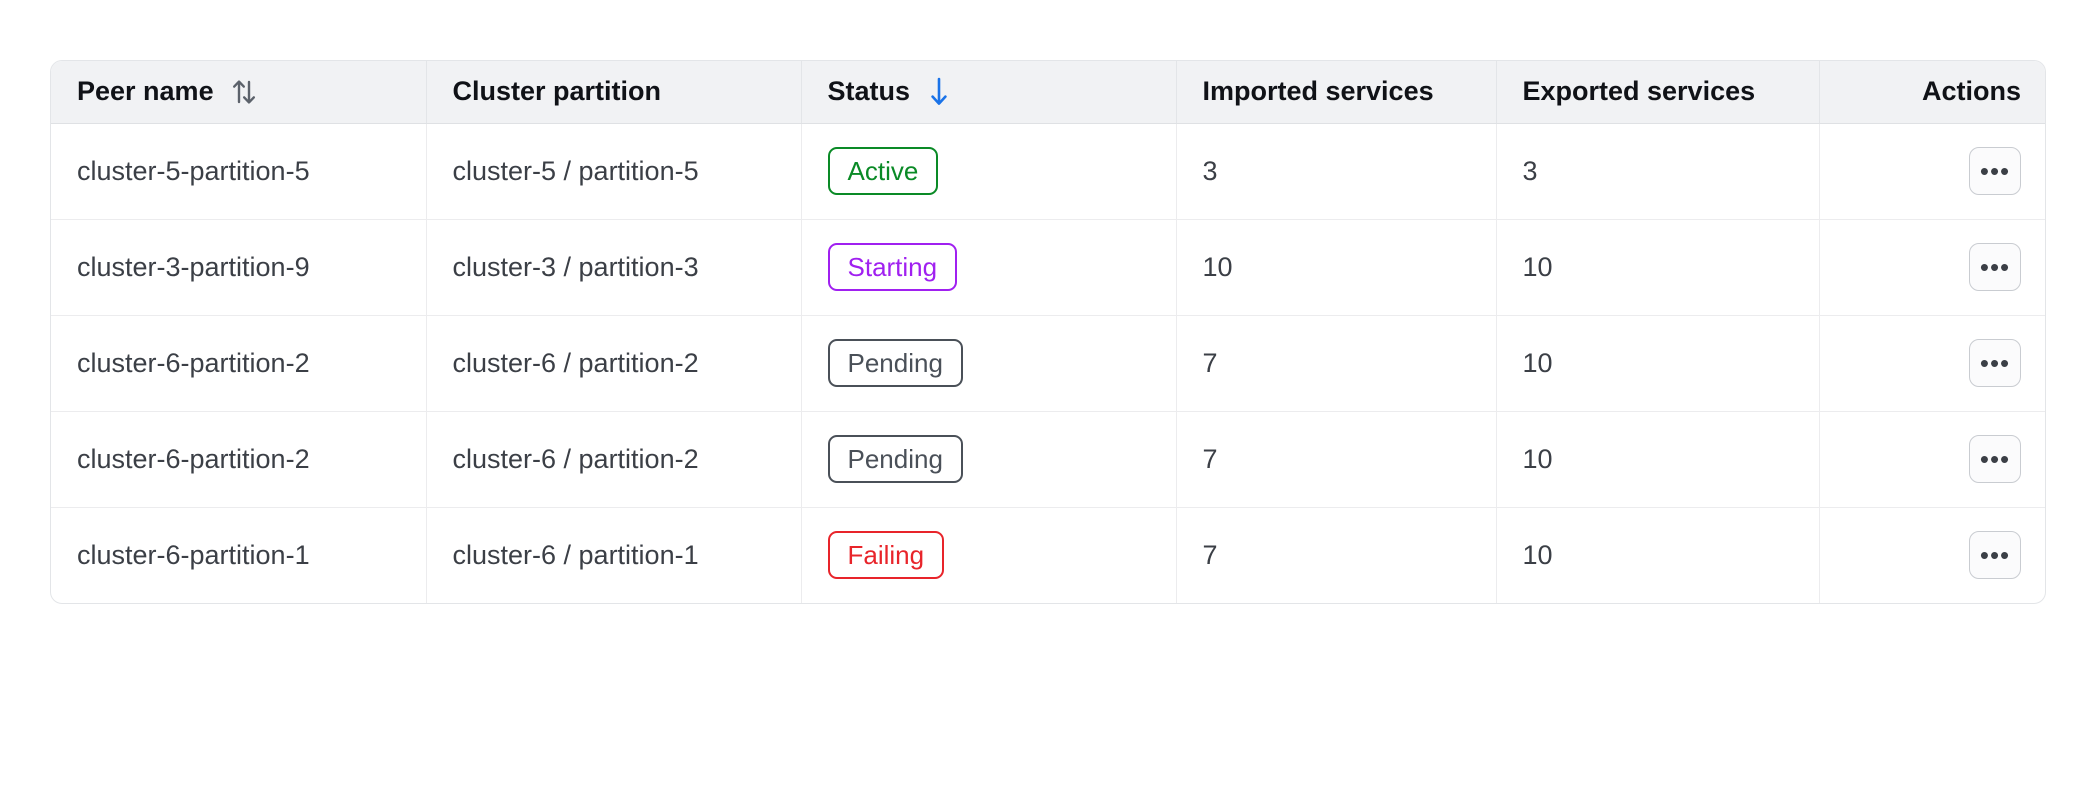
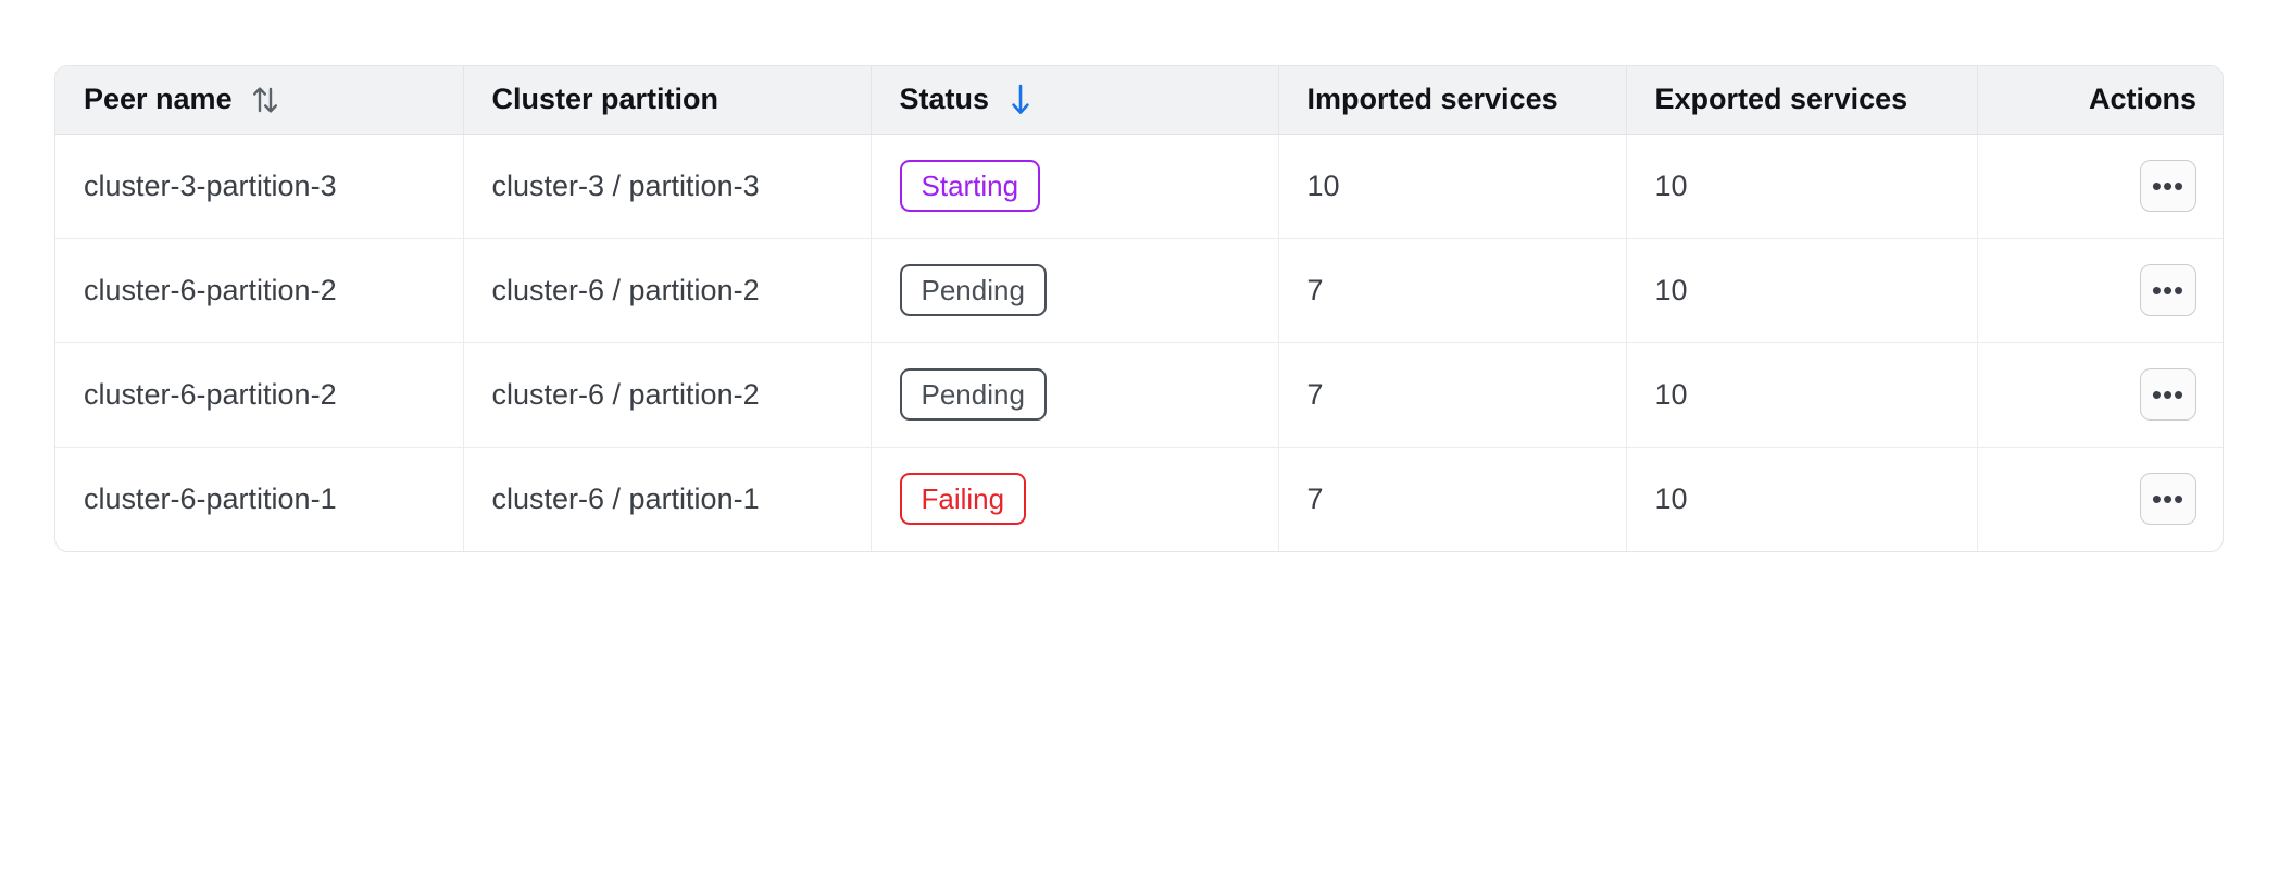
  Peer name	Cluster partition	Status	Imported services	Exported services	Actions
- cluster-5-partition-5	cluster-5 / partition-5	Active	3	3	•••
- cluster-3-partition-9	cluster-3 / partition-3	Starting	10	10	•••
+ cluster-3-partition-3	cluster-3 / partition-3	Starting	10	10	•••
  cluster-6-partition-2	cluster-6 / partition-2	Pending	7	10	•••
  cluster-6-partition-2	cluster-6 / partition-2	Pending	7	10	•••
  cluster-6-partition-1	cluster-6 / partition-1	Failing	7	10	•••
